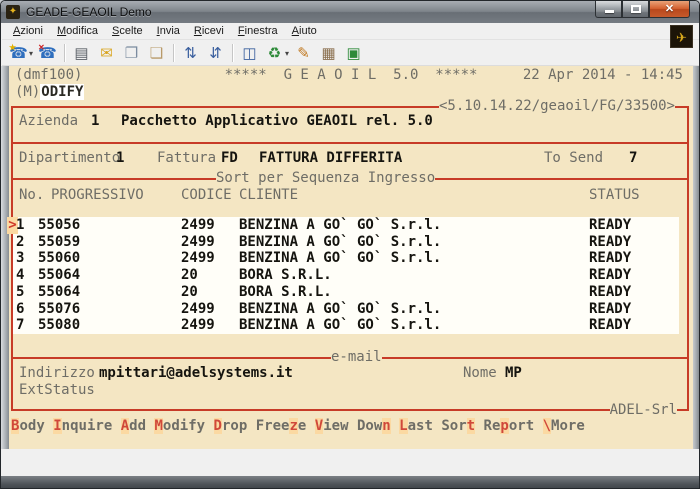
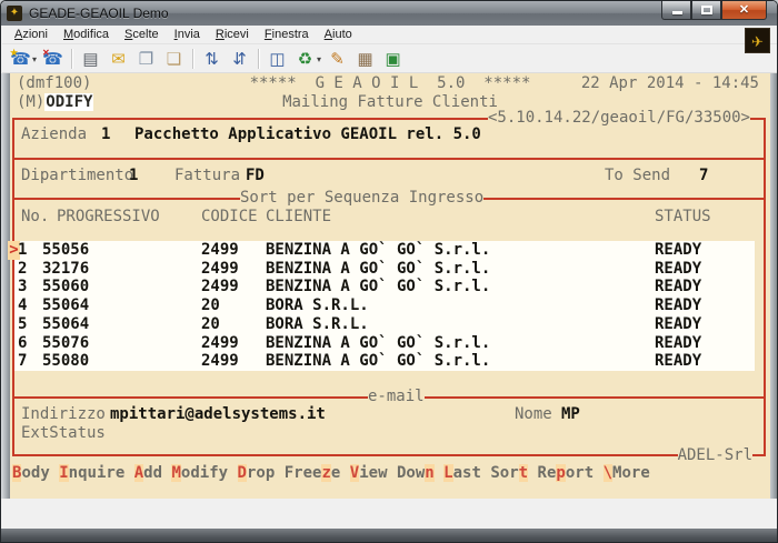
  ✦
  GEADE-GEAOIL Demo
  ✕
  Azioni
  Modifica
  Scelte
  Invia
  Ricevi
  Finestra
  Aiuto
  ☎
  ★
  ▾
  ☎
  ✕
  ▤
  ✉
  ❐
  ❏
  ⇅
  ⇵
  ◫
  ♻
  ▾
  ✎
  ▦
  ▣
  ✈
  (dmf100)
  ***** G E A O I L 5.0 *****
  22 Apr 2014 - 14:45
  (M)ODIFY
+ Mailing Fatture Clienti
  <5.10.14.22/geaoil/FG/33500>
  Azienda
  1
  Pacchetto Applicativo GEAOIL rel. 5.0
  Dipartimento
  1
  Fattura
  FD
- FATTURA DIFFERITA
  To Send
  7
  Sort per Sequenza Ingresso
  No.
  PROGRESSIVO
  CODICE
  CLIENTE
  STATUS
  >
  1
  55056
  2499
  BENZINA A GO` GO` S.r.l.
  READY
  2
- 55059
+ 32176
  2499
  BENZINA A GO` GO` S.r.l.
  READY
  3
  55060
  2499
  BENZINA A GO` GO` S.r.l.
  READY
  4
  55064
  20
  BORA S.R.L.
  READY
  5
  55064
  20
  BORA S.R.L.
  READY
  6
  55076
  2499
  BENZINA A GO` GO` S.r.l.
  READY
  7
  55080
  2499
  BENZINA A GO` GO` S.r.l.
  READY
  e-mail
  Indirizzo
  mpittari@adelsystems.it
  Nome
  MP
  ExtStatus
  ADEL-Srl
  Body Inquire Add Modify Drop Freeze View Down Last Sort Report \More
